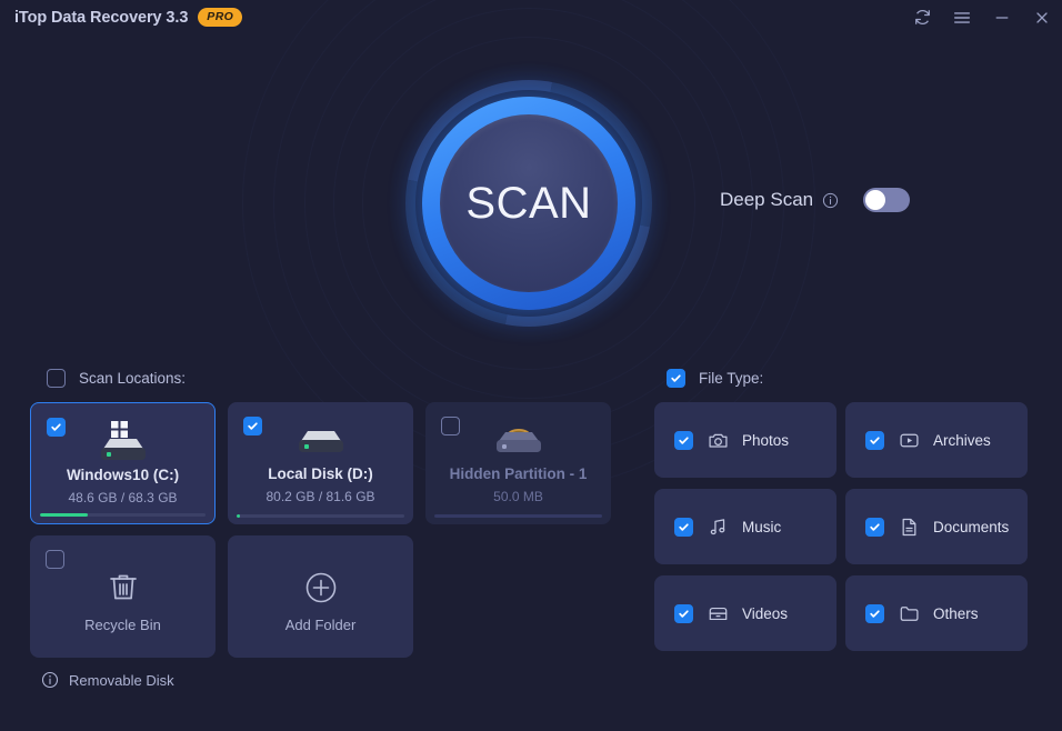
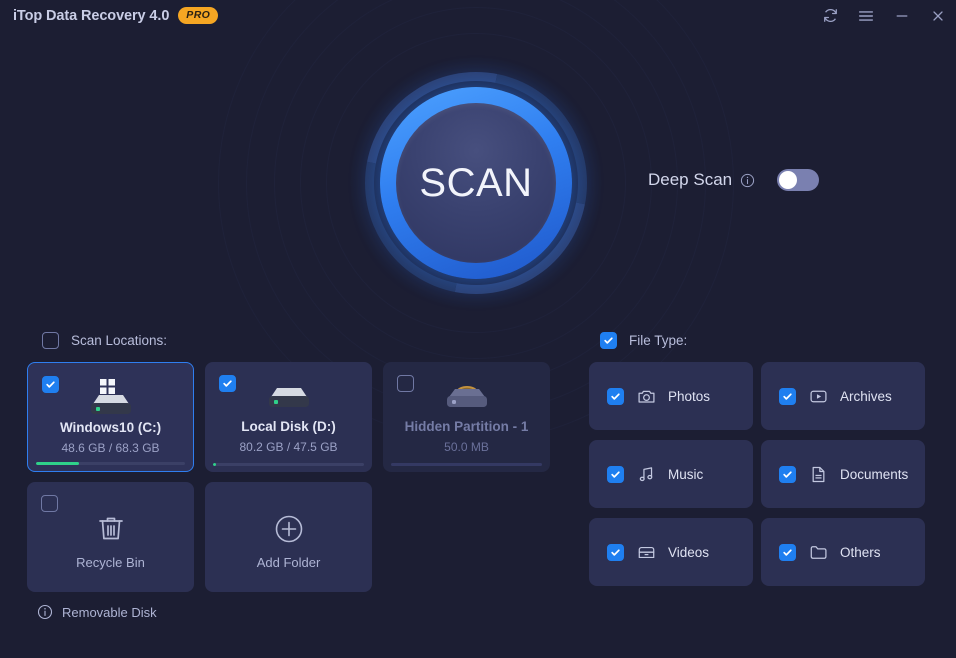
- iTop Data Recovery 3.3
+ iTop Data Recovery 4.0
  PRO
  SCAN
  Deep Scan
  Scan Locations:
  Windows10 (C:)
  48.6 GB / 68.3 GB
  Local Disk (D:)
- 80.2 GB / 81.6 GB
+ 80.2 GB / 47.5 GB
  Hidden Partition - 1
  50.0 MB
  Recycle Bin
  Add Folder
  Removable Disk
  File Type:
  Photos
  Archives
  Music
  Documents
  Videos
  Others
